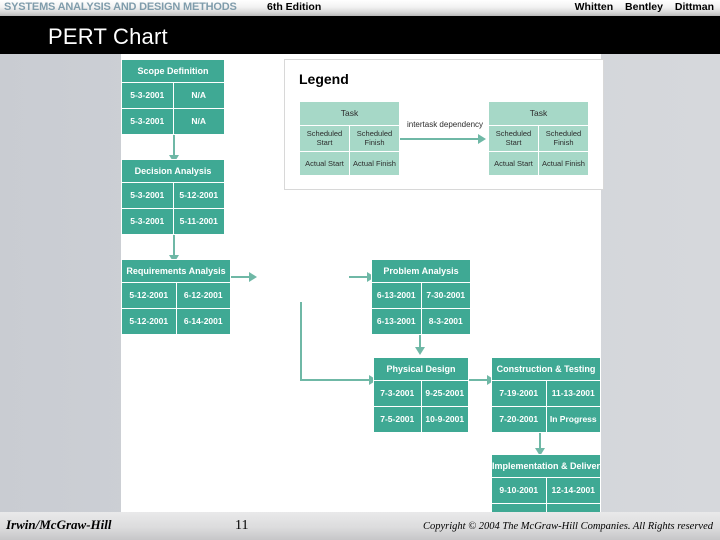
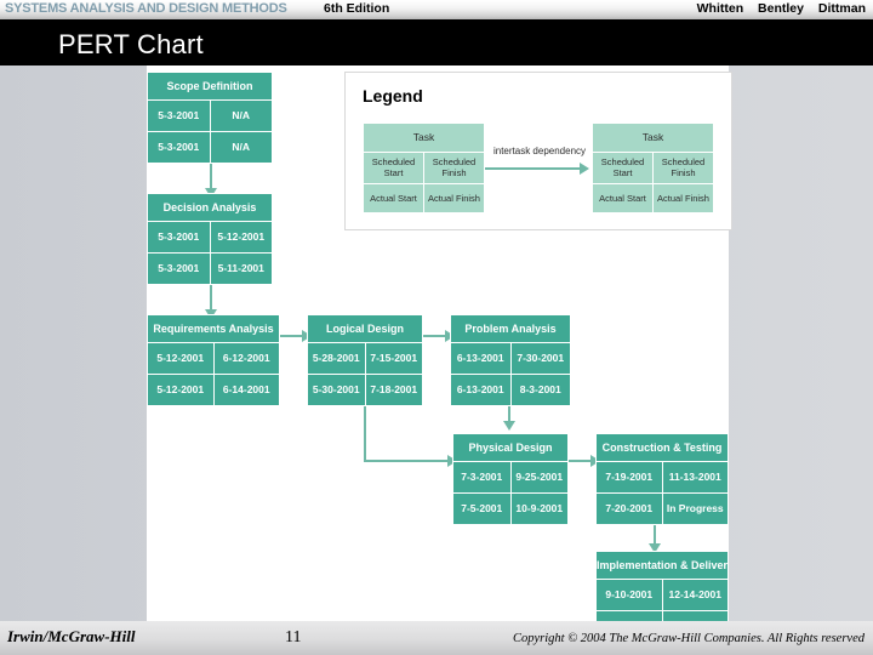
  SYSTEMS ANALYSIS AND DESIGN METHODS
  6th Edition
  Whitten Bentley Dittman
  PERT Chart
  Legend
  Task
  Scheduled Start
  Scheduled Finish
  Actual Start
  Actual Finish
  intertask dependency
  Task
  Scheduled Start
  Scheduled Finish
  Actual Start
  Actual Finish
  Scope Definition
  5-3-2001
  N/A
  5-3-2001
  N/A
  Decision Analysis
  5-3-2001
  5-12-2001
  5-3-2001
  5-11-2001
  Requirements Analysis
  5-12-2001
  6-12-2001
  5-12-2001
  6-14-2001
+ Logical Design
+ 5-28-2001
+ 7-15-2001
+ 5-30-2001
+ 7-18-2001
  Problem Analysis
  6-13-2001
  7-30-2001
  6-13-2001
  8-3-2001
  Physical Design
  7-3-2001
  9-25-2001
  7-5-2001
  10-9-2001
  Construction & Testing
  7-19-2001
  11-13-2001
  7-20-2001
  In Progress
  Implementation & Deliver
  9-10-2001
  12-14-2001
  Irwin/McGraw-Hill
  11
  Copyright © 2004 The McGraw-Hill Companies. All Rights reserved
